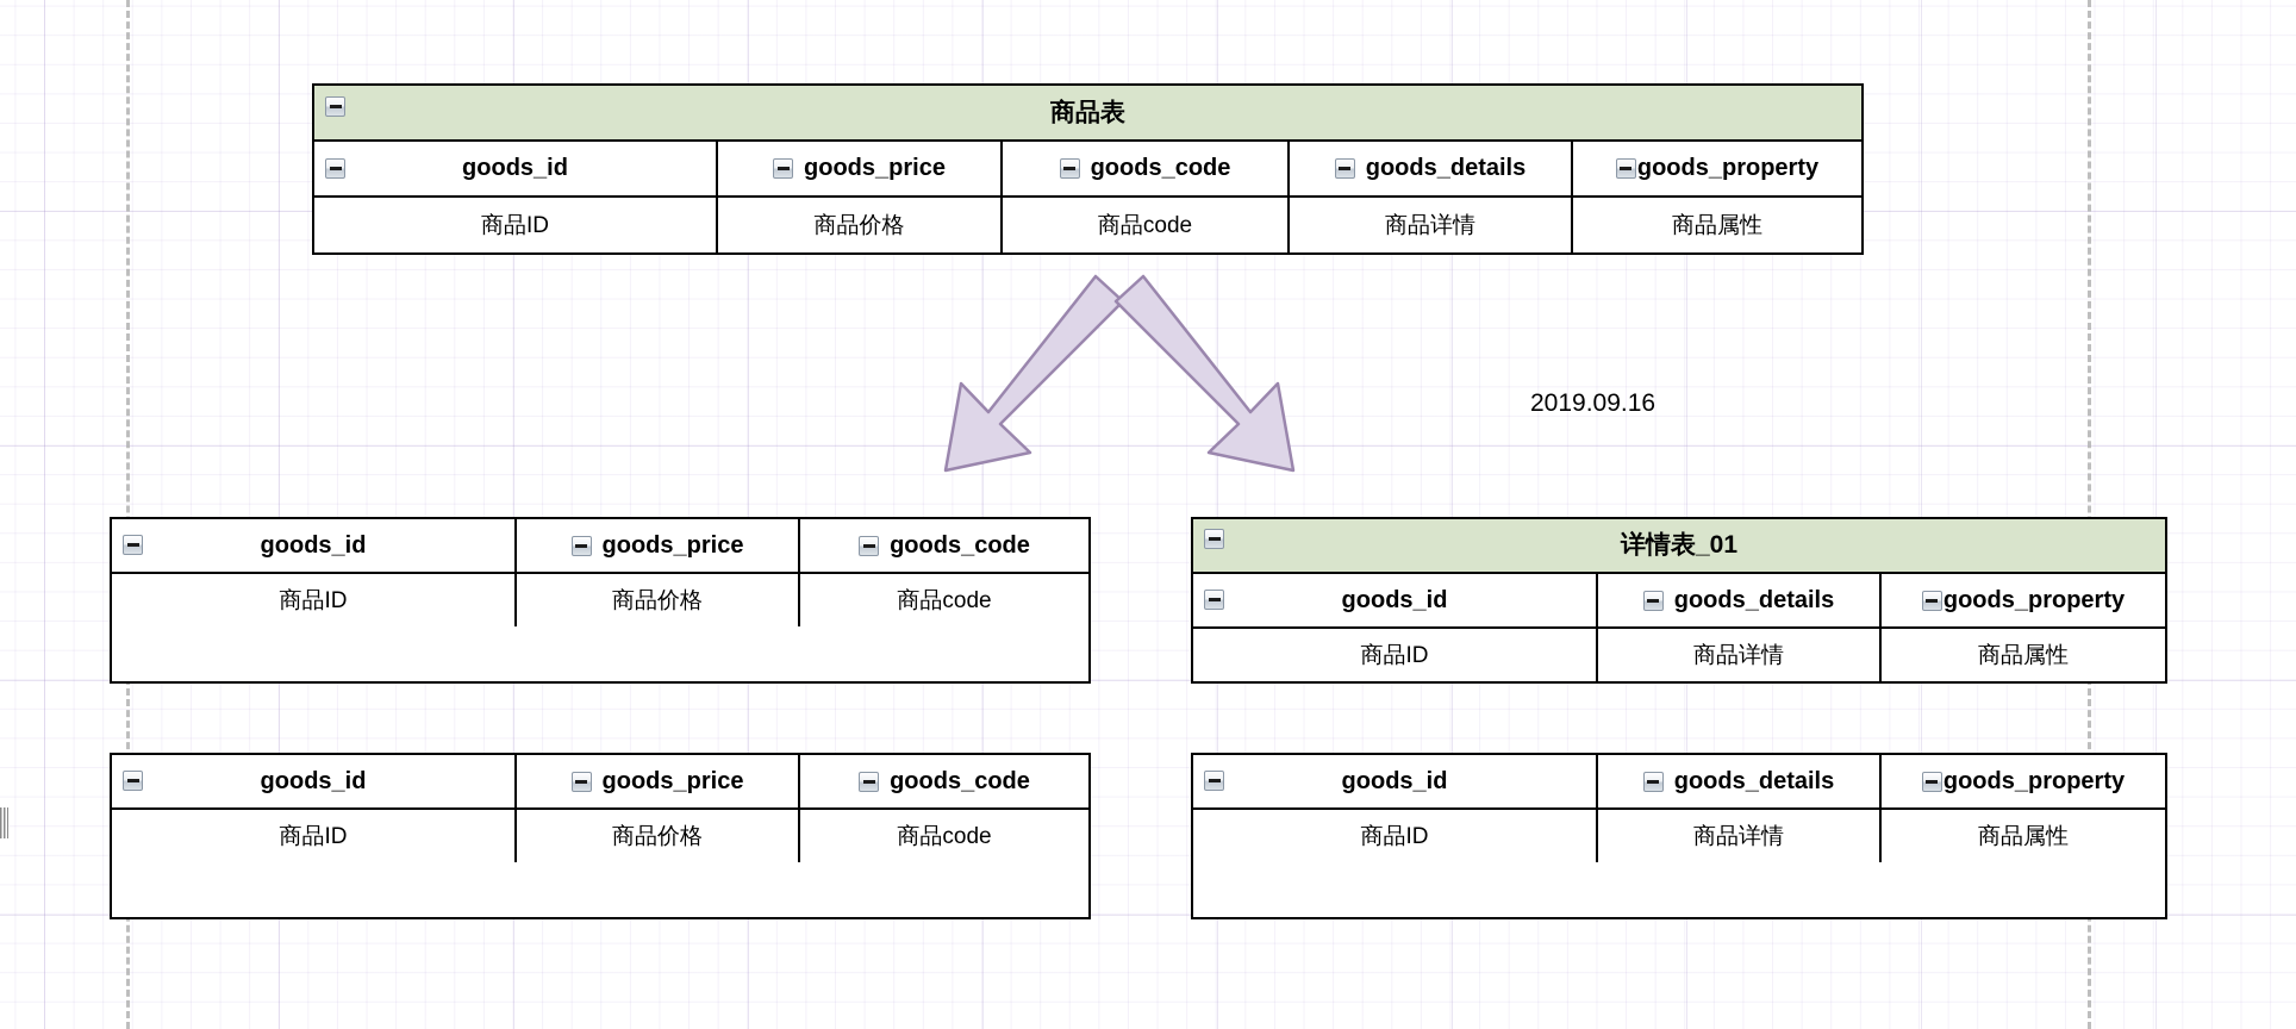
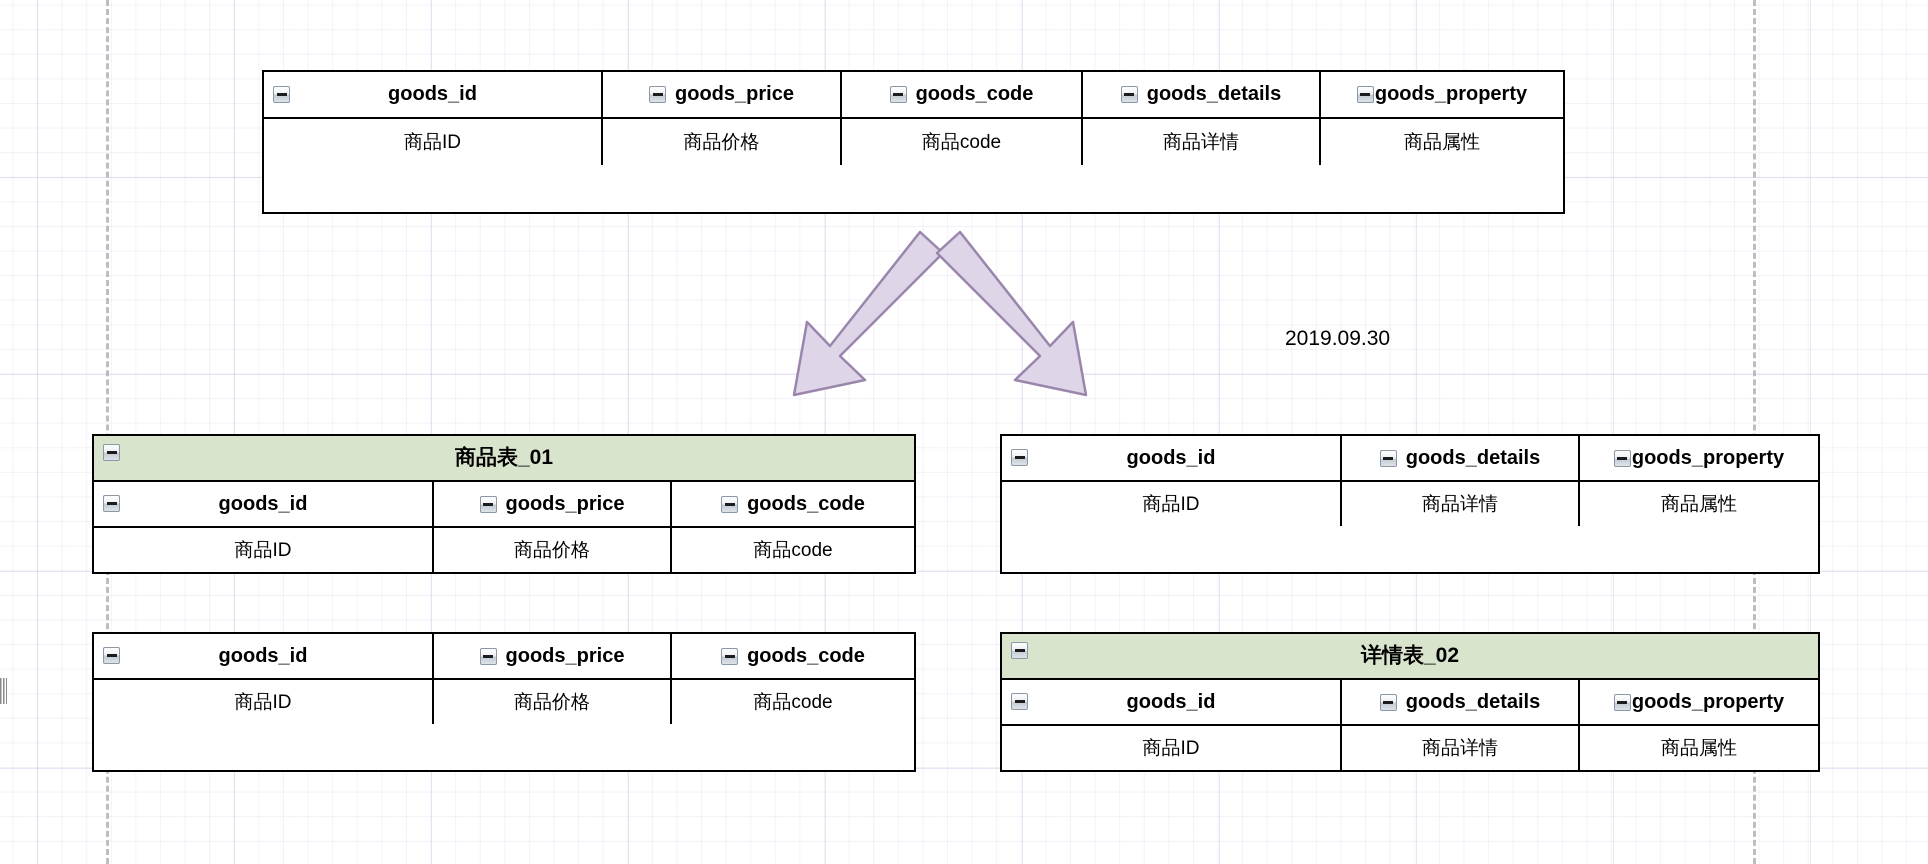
- 商品表
  goods_id
  goods_price
  goods_code
  goods_details
  goods_property
  商品ID
  商品价格
  商品code
  商品详情
  商品属性
- 2019.09.16
+ 2019.09.30
+ 商品表_01
  goods_id
  goods_price
  goods_code
  商品ID
  商品价格
  商品code
- 详情表_01
  goods_id
  goods_details
  goods_property
  商品ID
  商品详情
  商品属性
  goods_id
  goods_price
  goods_code
  商品ID
  商品价格
  商品code
+ 详情表_02
  goods_id
  goods_details
  goods_property
  商品ID
  商品详情
  商品属性
